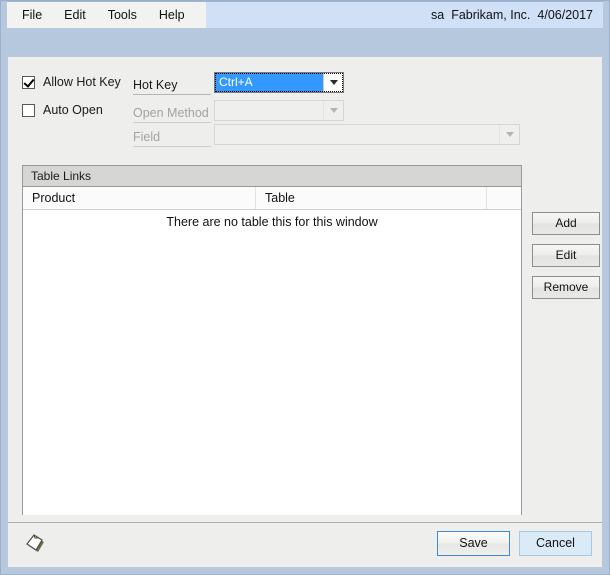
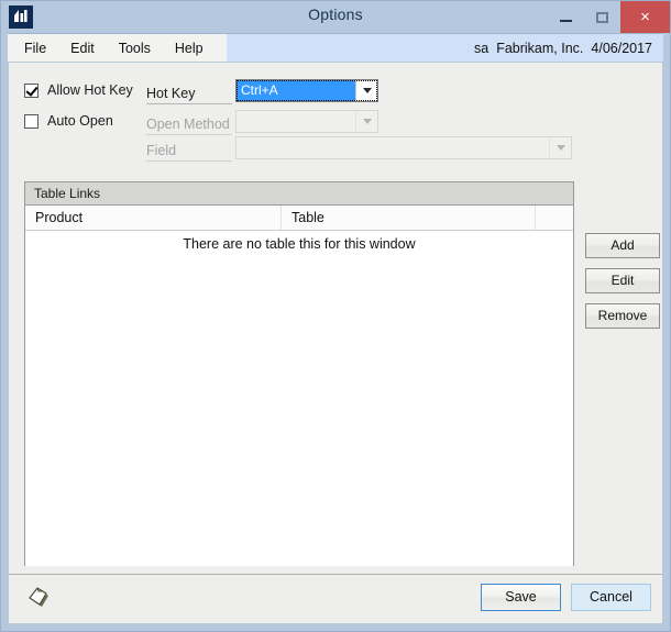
+ Options
+ ×
  File
  Edit
  Tools
  Help
  sa
  Fabrikam, Inc.
  4/06/2017
  Allow Hot Key
  Hot Key
  Ctrl+A
  Auto Open
  Open Method
  Field
  Table Links
  Product
  Table
  There are no table this for this window
  Add
  Edit
  Remove
  Save
  Cancel
